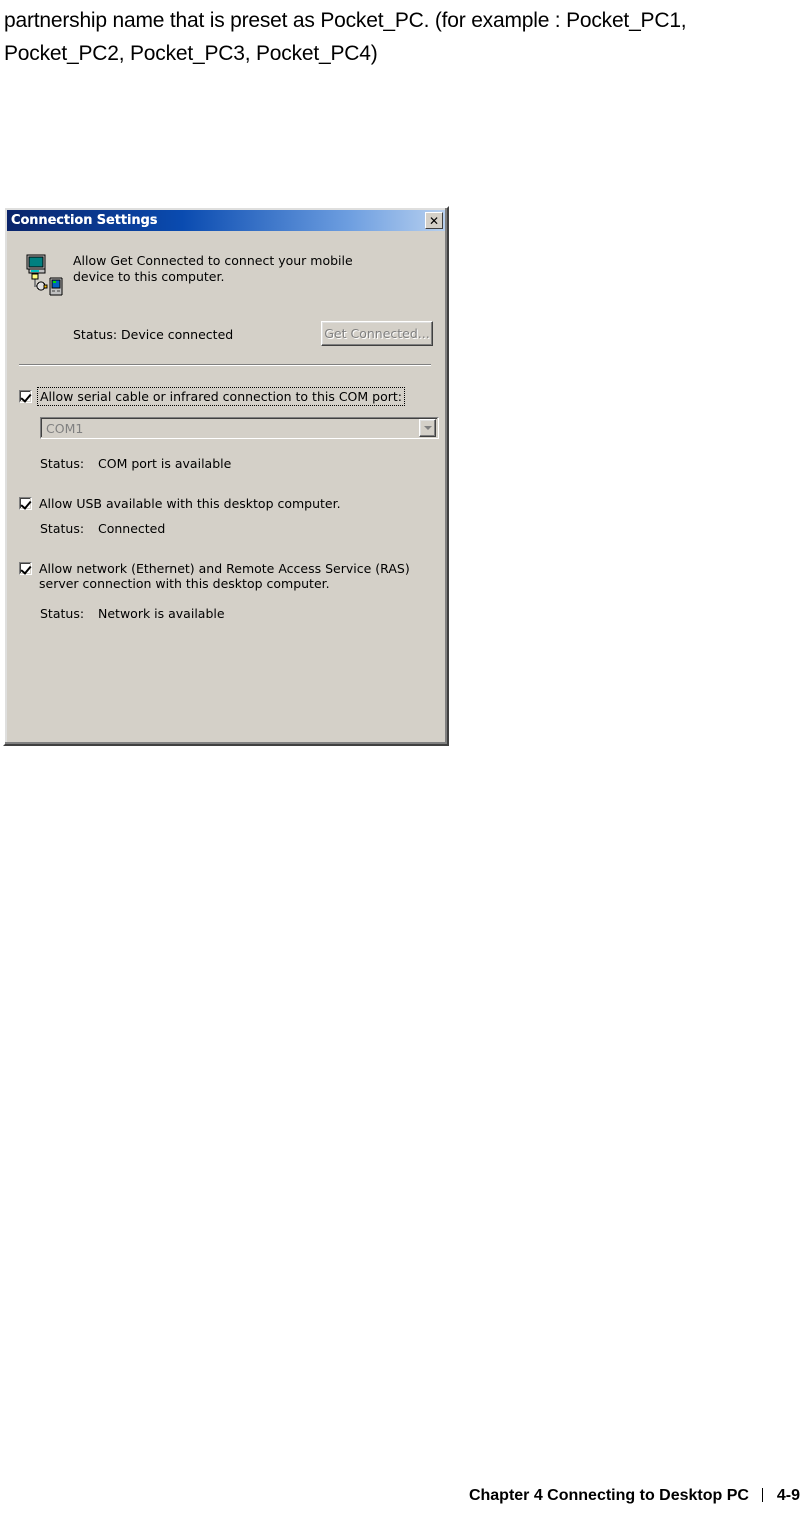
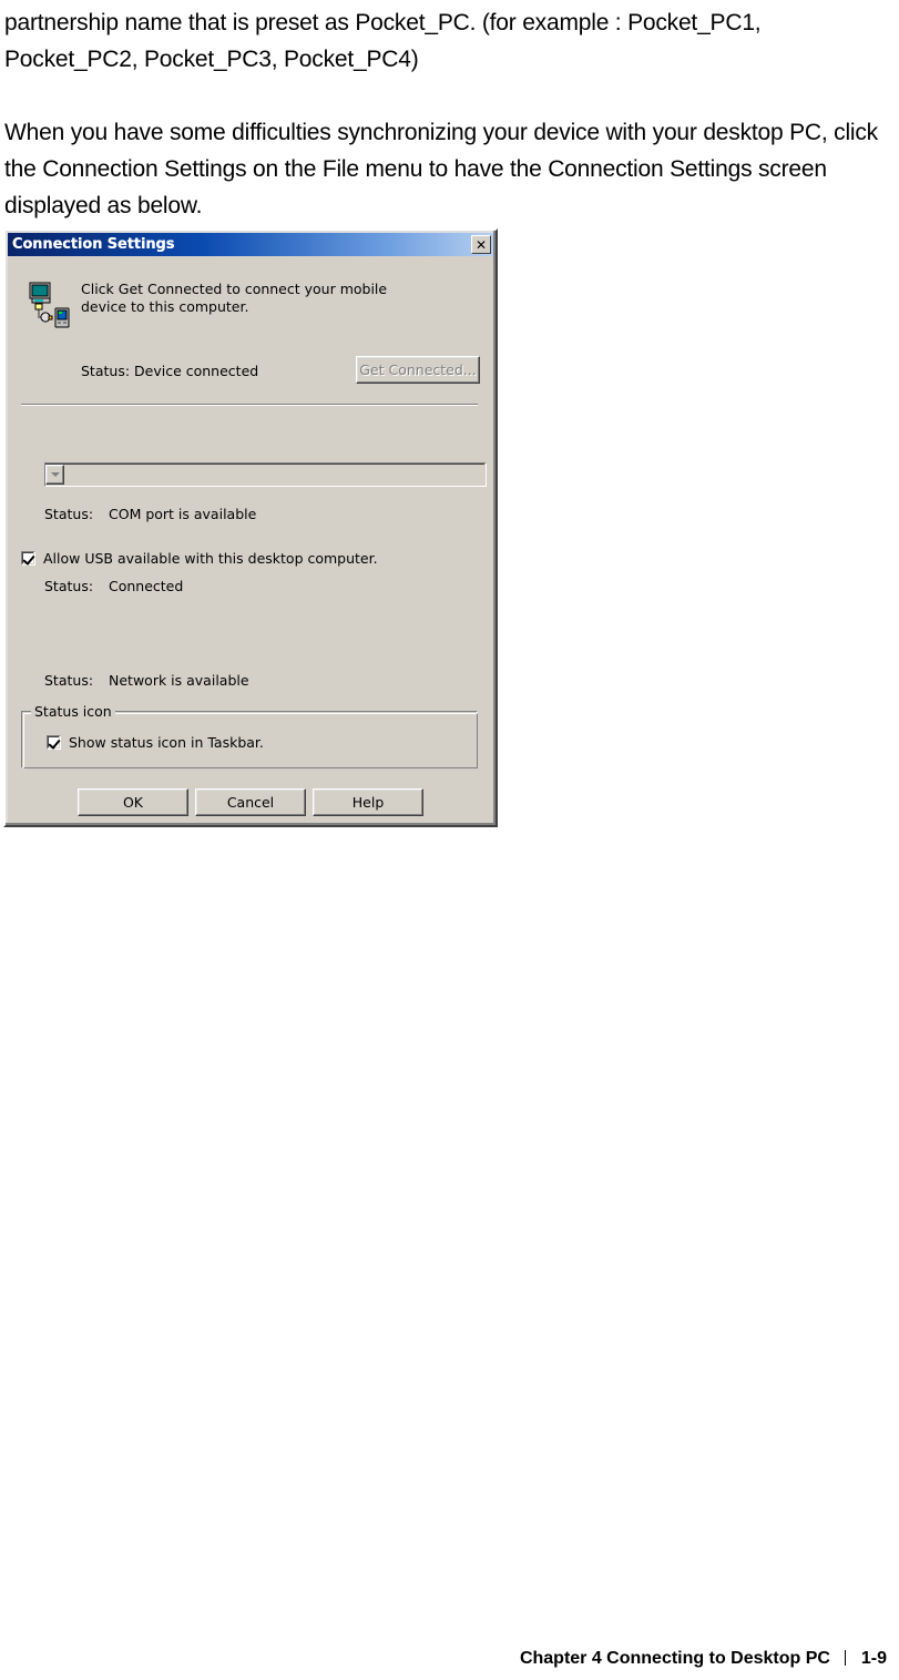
  partnership name that is preset as Pocket_PC. (for example : Pocket_PC1, Pocket_PC2, Pocket_PC3, Pocket_PC4)
+ When you have some difficulties synchronizing your device with your desktop PC, click the Connection Settings on the File menu to have the Connection Settings screen displayed as below.
  Connection Settings
  ✕
- Allow Get Connected to connect your mobile device to this computer.
+ Click Get Connected to connect your mobile device to this computer.
  Status: Device connected
  Get Connected...
- Allow serial cable or infrared connection to this COM port:
- COM1
  Status:
  COM port is available
  Allow USB available with this desktop computer.
  Status:
  Connected
- Allow network (Ethernet) and Remote Access Service (RAS)
- server connection with this desktop computer.
  Status:
  Network is available
+ Status icon
+ Show status icon in Taskbar.
+ OK
+ Cancel
+ Help
- Chapter 4 Connecting to Desktop PC 4-9
+ Chapter 4 Connecting to Desktop PC 1-9
